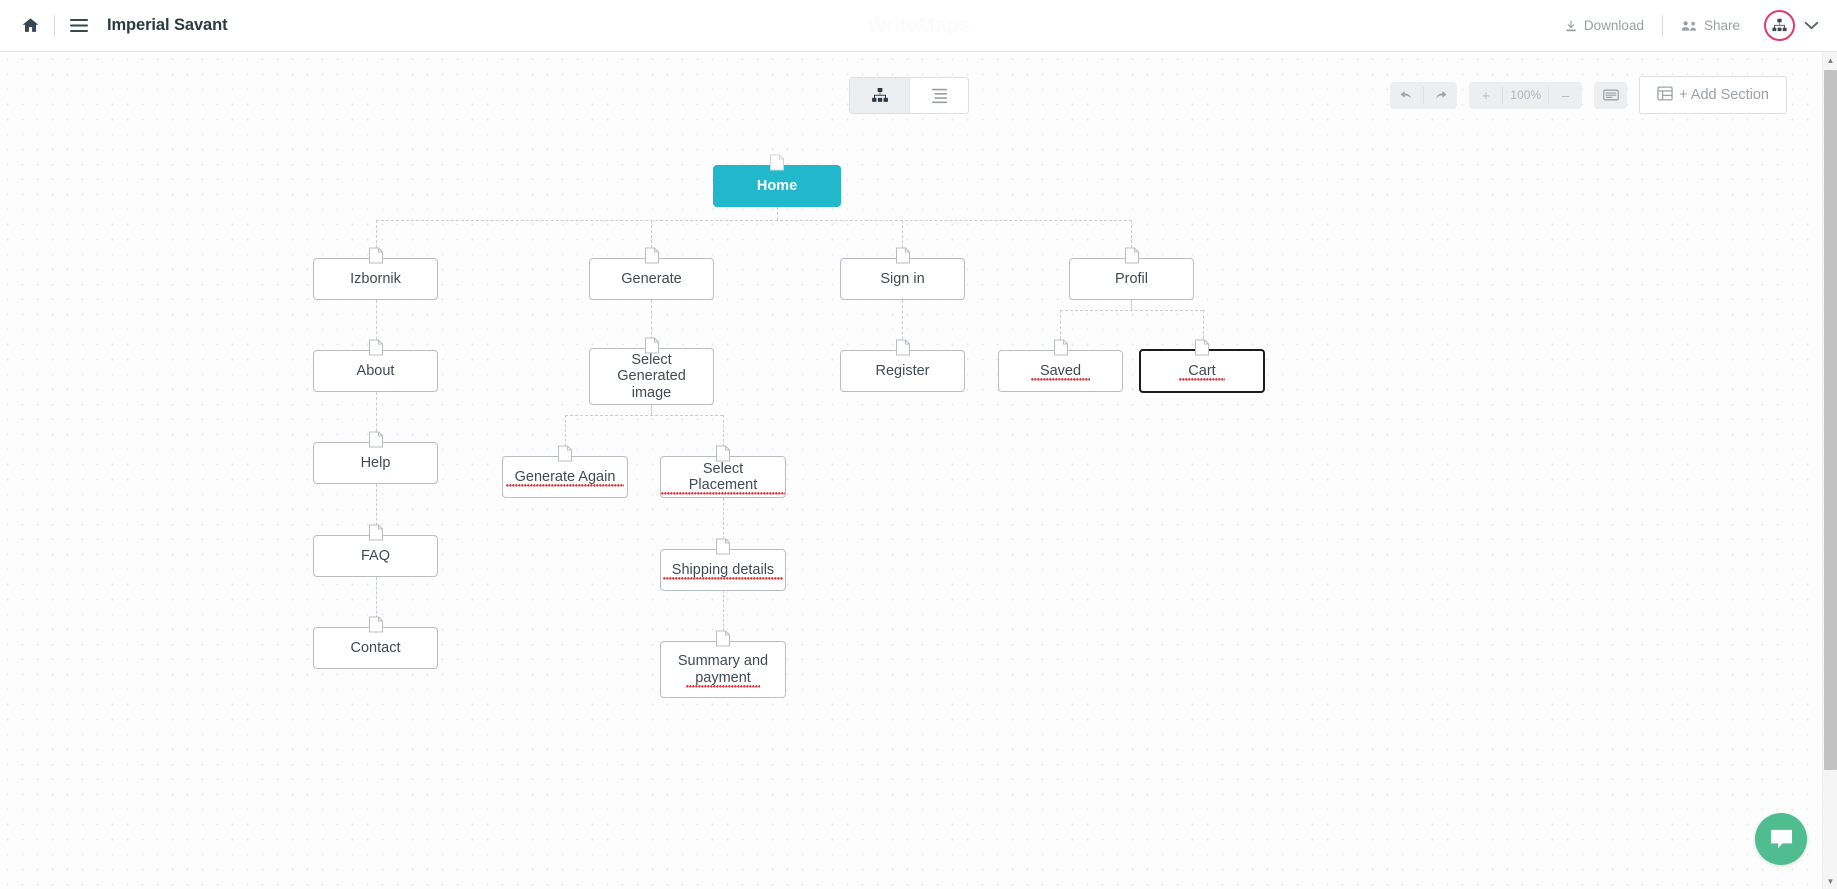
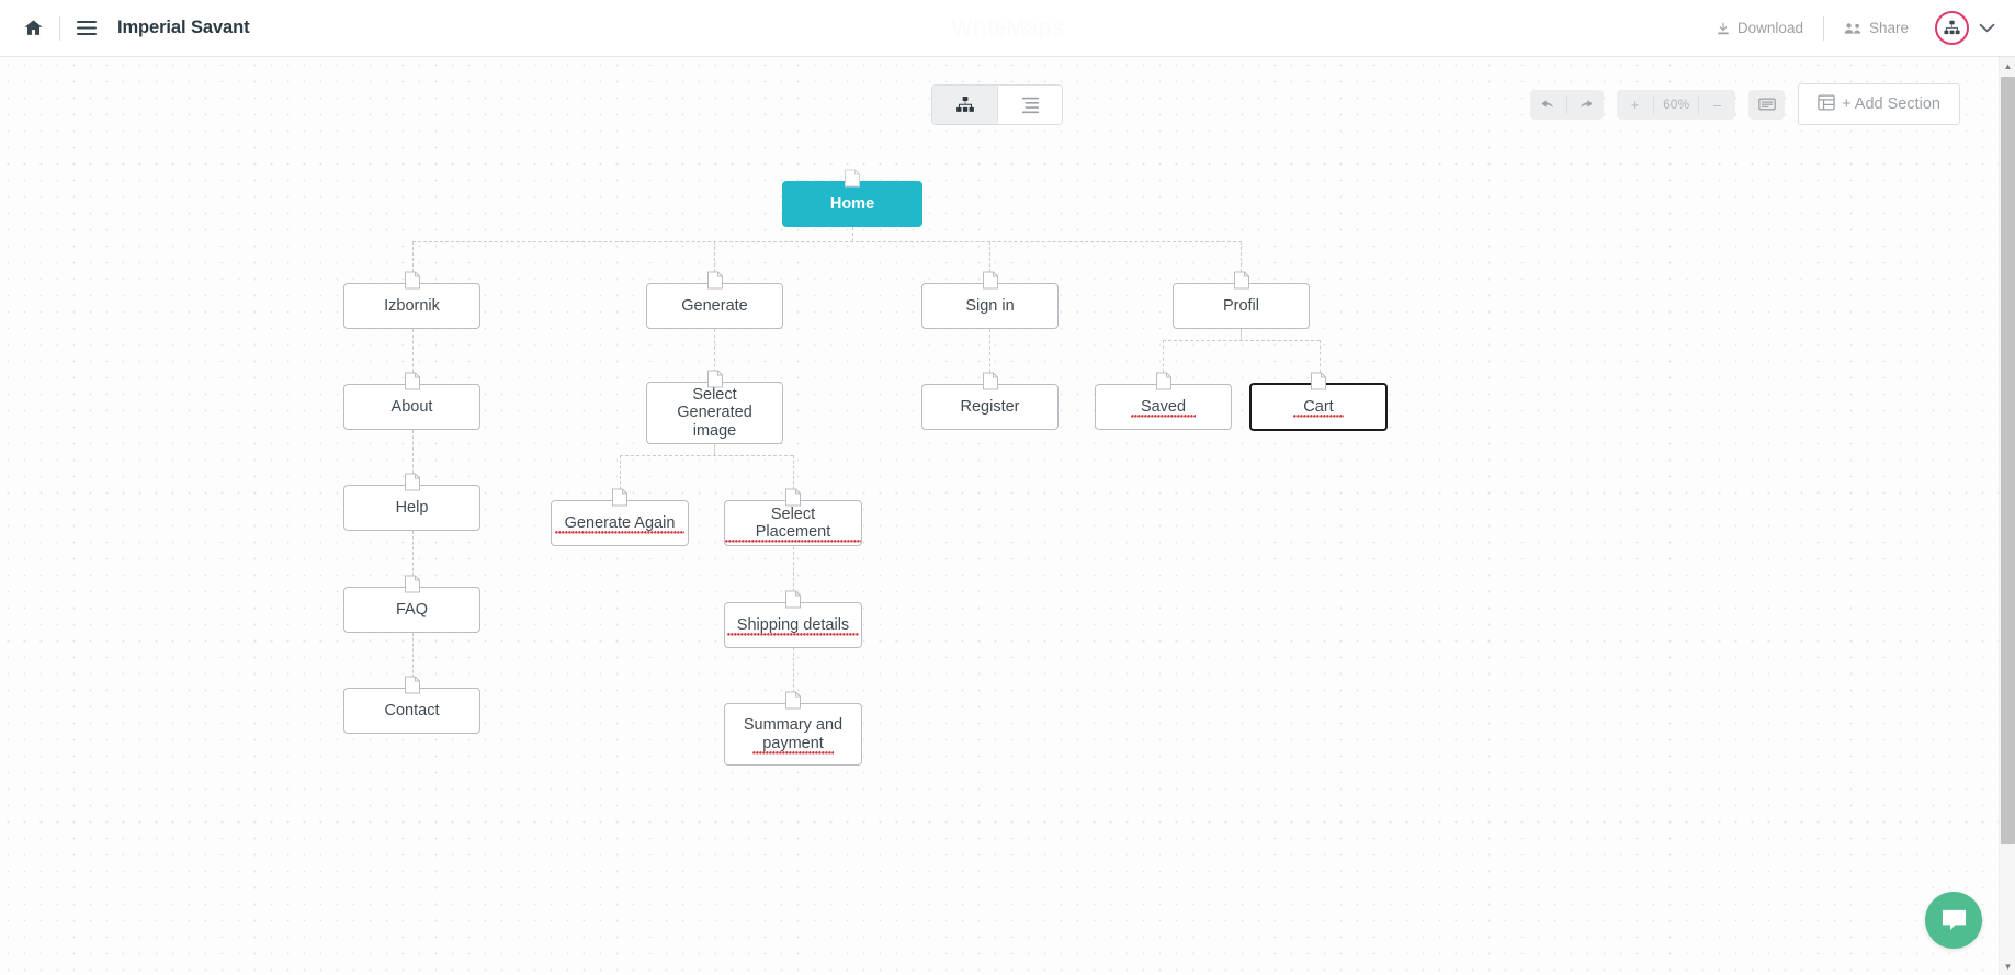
  Imperial Savant
  Download
  Share
  +
- 100%
+ 60%
  –
  + Add Section
  Home
  Izbornik
  Generate
  Sign in
  Profil
  About
  Select Generated image
  Register
  Saved
  Cart
  Help
  Generate Again
  Select Placement
  FAQ
  Shipping details
  Contact
  Summary and
  payment
  ▲
  ▼
